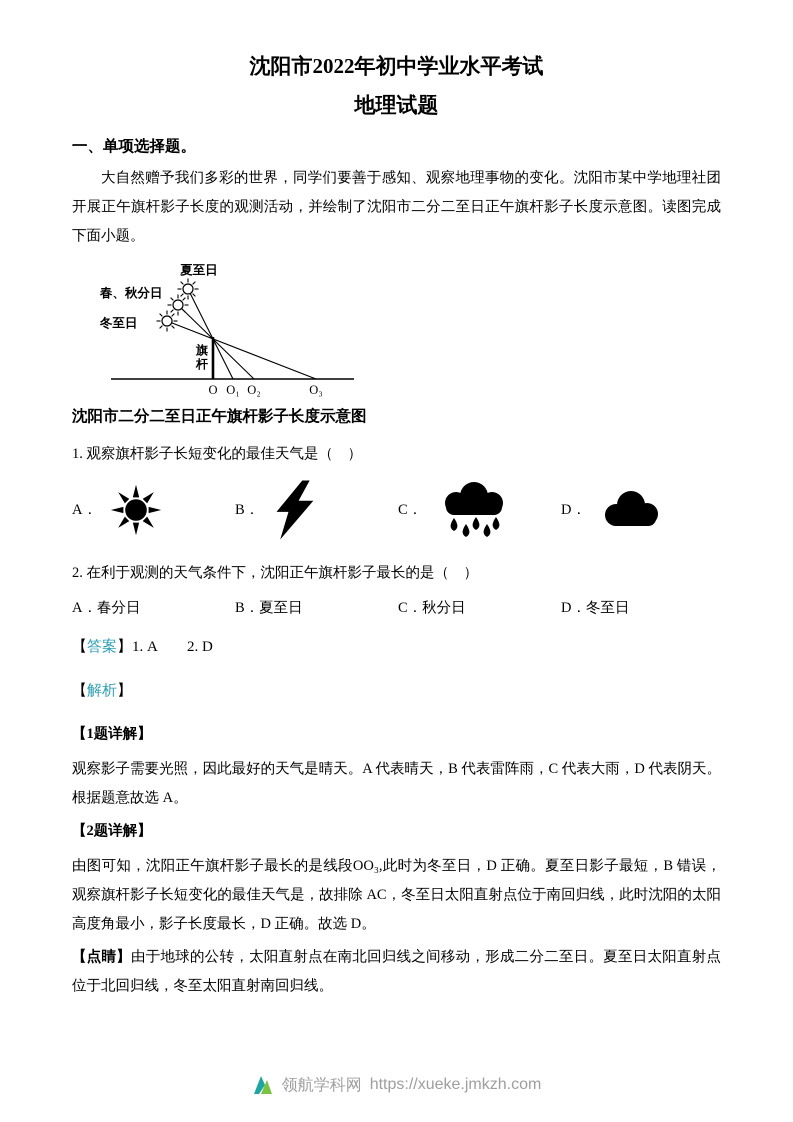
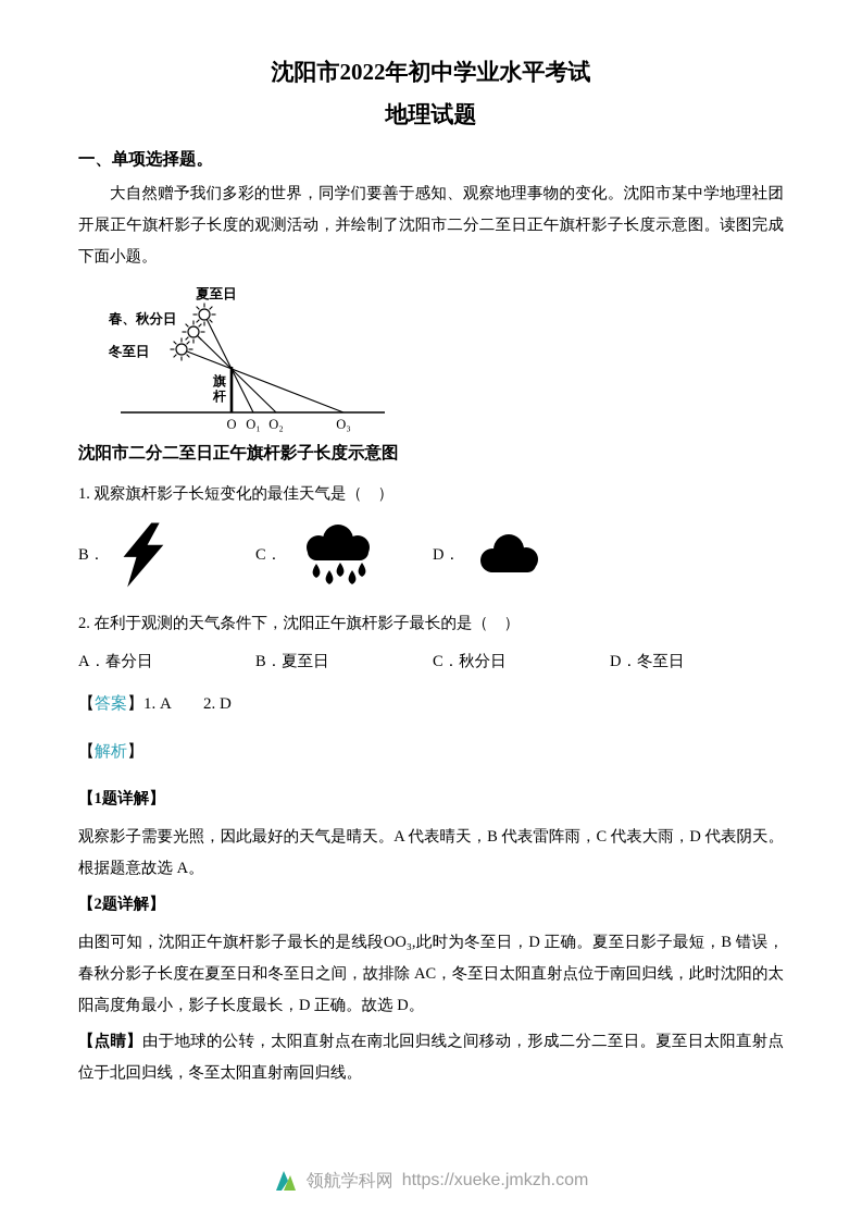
  沈阳市2022年初中学业水平考试
  地理试题
  一、单项选择题。
  大自然赠予我们多彩的世界，同学们要善于感知、观察地理事物的变化。沈阳市某中学地理社团开展正午旗杆影子长度的观测活动，并绘制了沈阳市二分二至日正午旗杆影子长度示意图。读图完成下面小题。
  夏至日
  春、秋分日
  冬至日
  旗
  杆
  O
  O₁
  O₂
  O₃
  沈阳市二分二至日正午旗杆影子长度示意图
  1. 观察旗杆影子长短变化的最佳天气是（ ）
- A．
  B．
  C．
  D．
  2. 在利于观测的天气条件下，沈阳正午旗杆影子最长的是（ ）
  A．春分日
  B．夏至日
  C．秋分日
  D．冬至日
  【答案】1. A 2. D
  【解析】
  【1题详解】
  观察影子需要光照，因此最好的天气是晴天。A 代表晴天，B 代表雷阵雨，C 代表大雨，D 代表阴天。根据题意故选 A。
  【2题详解】
- 由图可知，沈阳正午旗杆影子最长的是线段OO₃,此时为冬至日，D 正确。夏至日影子最短，B 错误，观察旗杆影子长短变化的最佳天气是，故排除 AC，冬至日太阳直射点位于南回归线，此时沈阳的太阳高度角最小，影子长度最长，D 正确。故选 D。
+ 由图可知，沈阳正午旗杆影子最长的是线段OO₃,此时为冬至日，D 正确。夏至日影子最短，B 错误，春秋分影子长度在夏至日和冬至日之间，故排除 AC，冬至日太阳直射点位于南回归线，此时沈阳的太阳高度角最小，影子长度最长，D 正确。故选 D。
  【点睛】由于地球的公转，太阳直射点在南北回归线之间移动，形成二分二至日。夏至日太阳直射点位于北回归线，冬至太阳直射南回归线。
  领航学科网
  https://xueke.jmkzh.com
